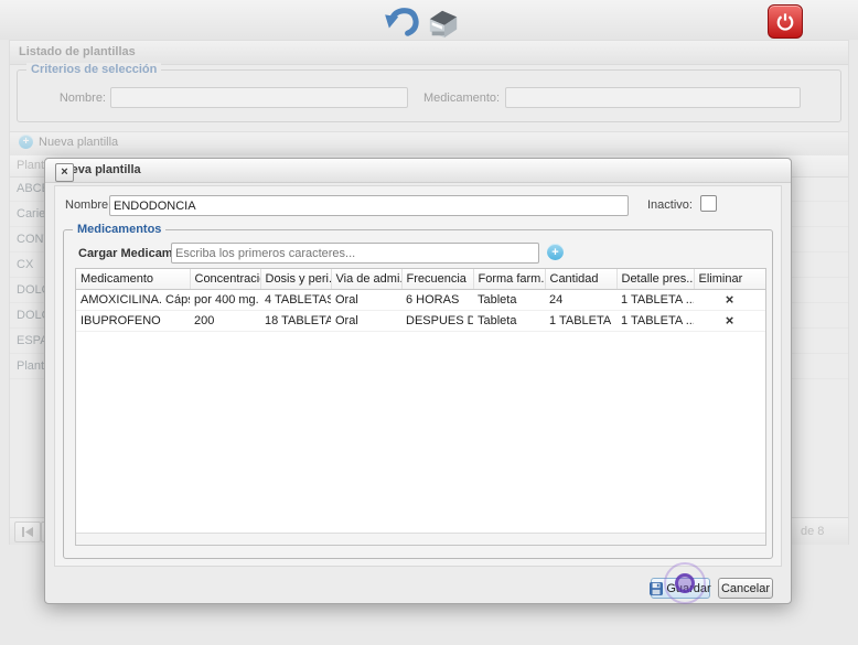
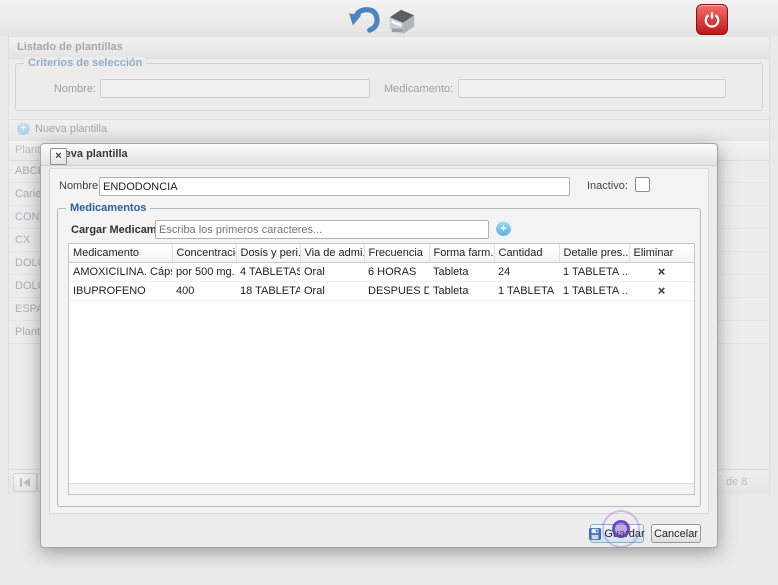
  Listado de plantillas
  Criterios de selección
  Nombre:
  Medicamento:
  +
  Nueva plantilla
  Carie
  CON
  CX
  DOL
  DOL
  Plant
  de 8
  eva plantilla
  ×
  Nombre
  ENDODONCIA
  Inactivo:
  Medicamentos
  Cargar Medicam
  Escriba los primeros caracteres...
  +
  Medicamento	Concentraci	Dosis y peri.	Via de admi	Frecuencia	Forma farm.	Cantidad	Detalle pres..	Eliminar
- AMOXICILINA. Cáp	por 400 mg.	4 TABLETAS	Oral	6 HORAS	Tableta	24	1 TABLETA ..	×
+ AMOXICILINA. Cáp	por 500 mg.	4 TABLETAS	Oral	6 HORAS	Tableta	24	1 TABLETA ..	×
- IBUPROFENO	200	18 TABLETA	Oral	DESPUES D	Tableta	1 TABLETA	1 TABLETA ..	×
+ IBUPROFENO	400	18 TABLETA	Oral	DESPUES D	Tableta	1 TABLETA	1 TABLETA ..	×
  Guardar
  Cancelar
